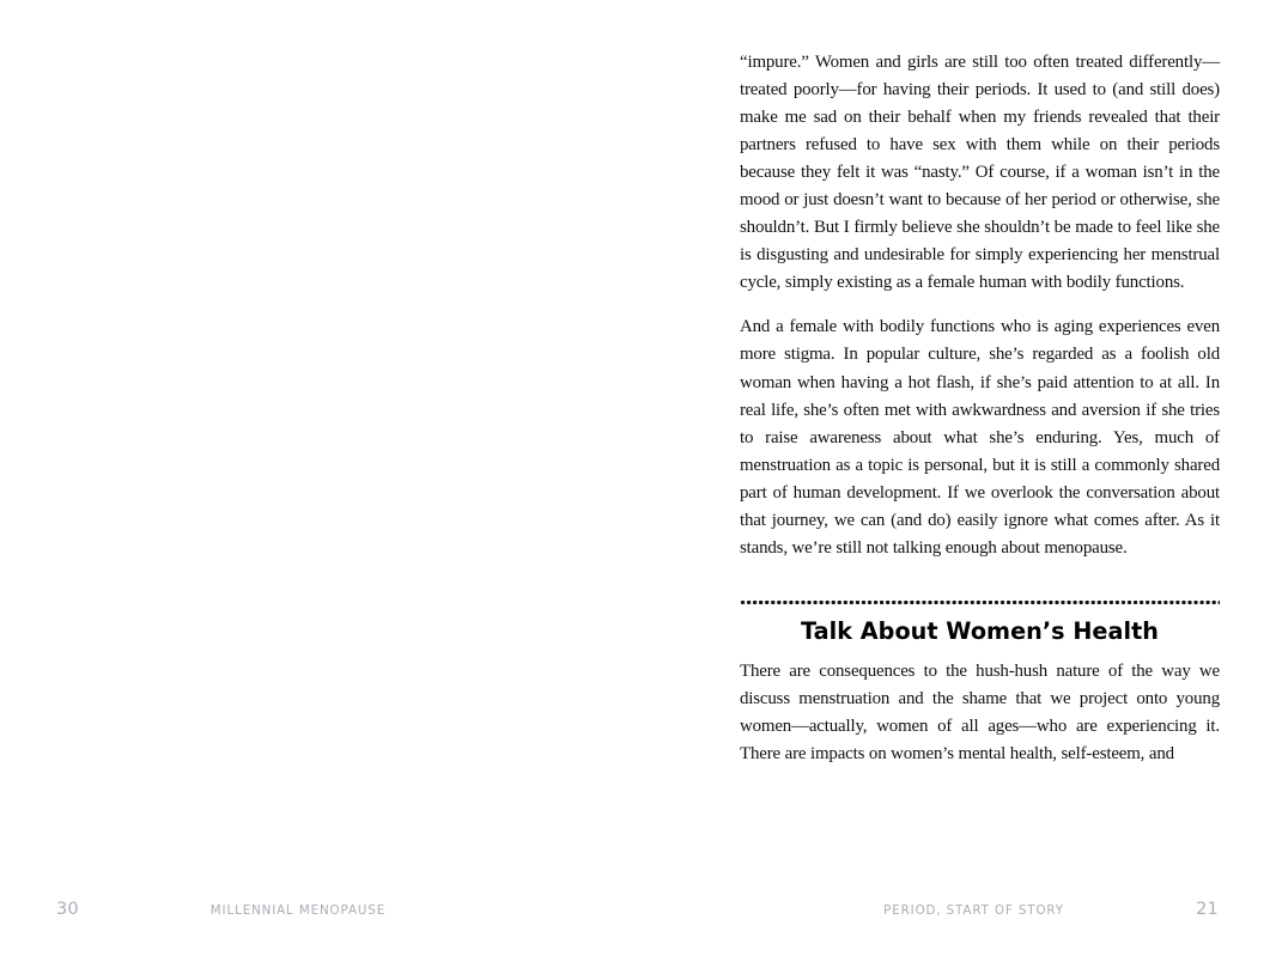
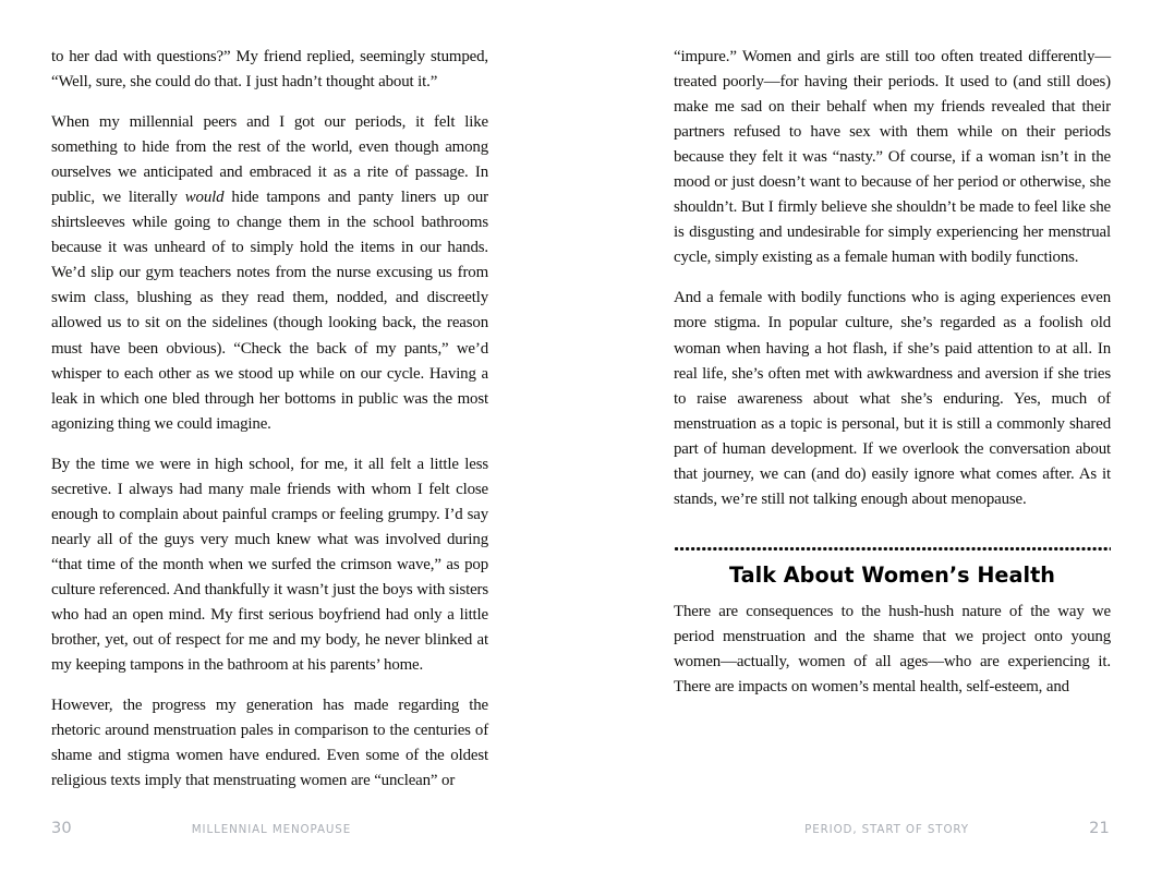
+ to her dad with questions?” My friend replied, seemingly stumped, “Well, sure, she could do that. I just hadn’t thought about it.”
+ When my millennial peers and I got our periods, it felt like something to hide from the rest of the world, even though among ourselves we anticipated and embraced it as a rite of passage. In public, we literally would hide tampons and panty liners up our shirtsleeves while going to change them in the school bathrooms because it was unheard of to simply hold the items in our hands. We’d slip our gym teachers notes from the nurse excusing us from swim class, blushing as they read them, nodded, and discreetly allowed us to sit on the sidelines (though looking back, the reason must have been obvious). “Check the back of my pants,” we’d whisper to each other as we stood up while on our cycle. Having a leak in which one bled through her bottoms in public was the most agonizing thing we could imagine.
+ By the time we were in high school, for me, it all felt a little less secretive. I always had many male friends with whom I felt close enough to complain about painful cramps or feeling grumpy. I’d say nearly all of the guys very much knew what was involved during “that time of the month when we surfed the crimson wave,” as pop culture referenced. And thankfully it wasn’t just the boys with sisters who had an open mind. My first serious boyfriend had only a little brother, yet, out of respect for me and my body, he never blinked at my keeping tampons in the bathroom at his parents’ home.
+ However, the progress my generation has made regarding the rhetoric around menstruation pales in comparison to the centuries of shame and stigma women have endured. Even some of the oldest religious texts imply that menstruating women are “unclean” or
  30
  MILLENNIAL MENOPAUSE
  “impure.” Women and girls are still too often treated differently—treated poorly—for having their periods. It used to (and still does) make me sad on their behalf when my friends revealed that their partners refused to have sex with them while on their periods because they felt it was “nasty.” Of course, if a woman isn’t in the mood or just doesn’t want to because of her period or otherwise, she shouldn’t. But I firmly believe she shouldn’t be made to feel like she is disgusting and undesirable for simply experiencing her menstrual cycle, simply existing as a female human with bodily functions.
  And a female with bodily functions who is aging experiences even more stigma. In popular culture, she’s regarded as a foolish old woman when having a hot flash, if she’s paid attention to at all. In real life, she’s often met with awkwardness and aversion if she tries to raise awareness about what she’s enduring. Yes, much of menstruation as a topic is personal, but it is still a commonly shared part of human development. If we overlook the conversation about that journey, we can (and do) easily ignore what comes after. As it stands, we’re still not talking enough about menopause.
  Talk About Women’s Health
- There are consequences to the hush-hush nature of the way we discuss menstruation and the shame that we project onto young women—actually, women of all ages—who are experiencing it. There are impacts on women’s mental health, self-esteem, and
+ There are consequences to the hush-hush nature of the way we period menstruation and the shame that we project onto young women—actually, women of all ages—who are experiencing it. There are impacts on women’s mental health, self-esteem, and
  PERIOD, START OF STORY
  21
